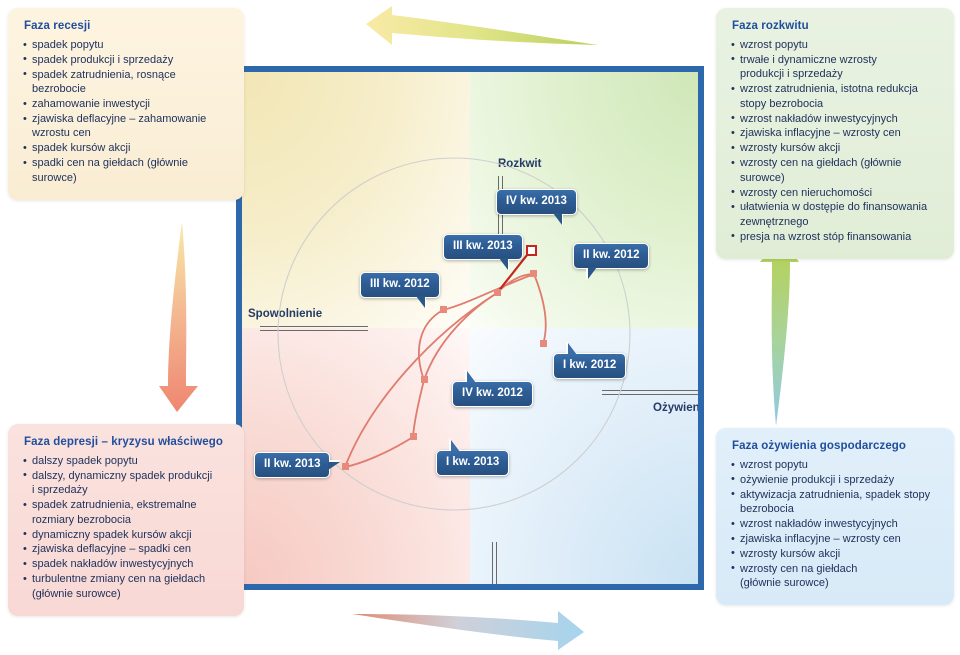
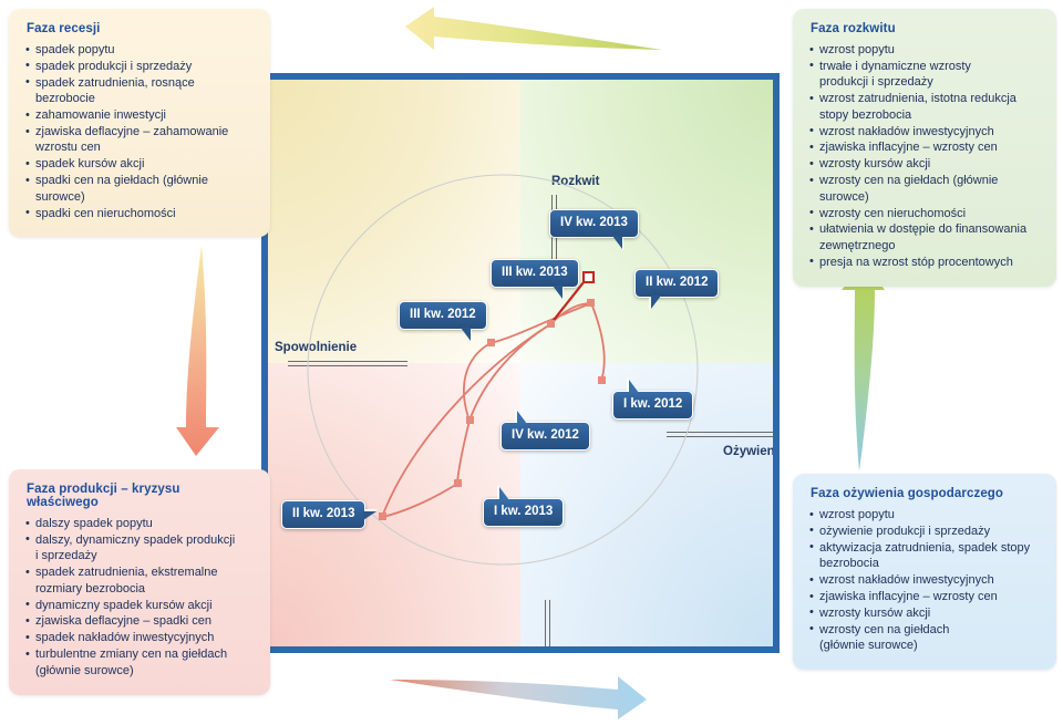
  Rozkwit
  Spowolnienie
  Ożywien
  IV kw. 2013
  III kw. 2013
  II kw. 2012
  III kw. 2012
  I kw. 2012
  IV kw. 2012
  II kw. 2013
  I kw. 2013
  Faza recesji
  spadek popytu
  spadek produkcji i sprzedaży
  spadek zatrudnienia, rosnące bezrobocie
  zahamowanie inwestycji
  zjawiska deflacyjne – zahamowanie
  wzrostu cen
  spadek kursów akcji
  spadki cen na giełdach (głównie surowce)
+ spadki cen nieruchomości
  Faza rozkwitu
  wzrost popytu
  trwałe i dynamiczne wzrosty
  produkcji i sprzedaży
  wzrost zatrudnienia, istotna redukcja
  stopy bezrobocia
  wzrost nakładów inwestycyjnych
  zjawiska inflacyjne – wzrosty cen
  wzrosty kursów akcji
  wzrosty cen na giełdach (głównie surowce)
  wzrosty cen nieruchomości
  ułatwienia w dostępie do finansowania
  zewnętrznego
- presja na wzrost stóp finansowania
+ presja na wzrost stóp procentowych
- Faza depresji – kryzysu właściwego
+ Faza produkcji – kryzysu właściwego
  dalszy spadek popytu
  dalszy, dynamiczny spadek produkcji
  i sprzedaży
  spadek zatrudnienia, ekstremalne
  rozmiary bezrobocia
  dynamiczny spadek kursów akcji
  zjawiska deflacyjne – spadki cen
  spadek nakładów inwestycyjnych
  turbulentne zmiany cen na giełdach
  (głównie surowce)
  Faza ożywienia gospodarczego
  wzrost popytu
  ożywienie produkcji i sprzedaży
  aktywizacja zatrudnienia, spadek stopy
  bezrobocia
  wzrost nakładów inwestycyjnych
  zjawiska inflacyjne – wzrosty cen
  wzrosty kursów akcji
  wzrosty cen na giełdach
  (głównie surowce)
